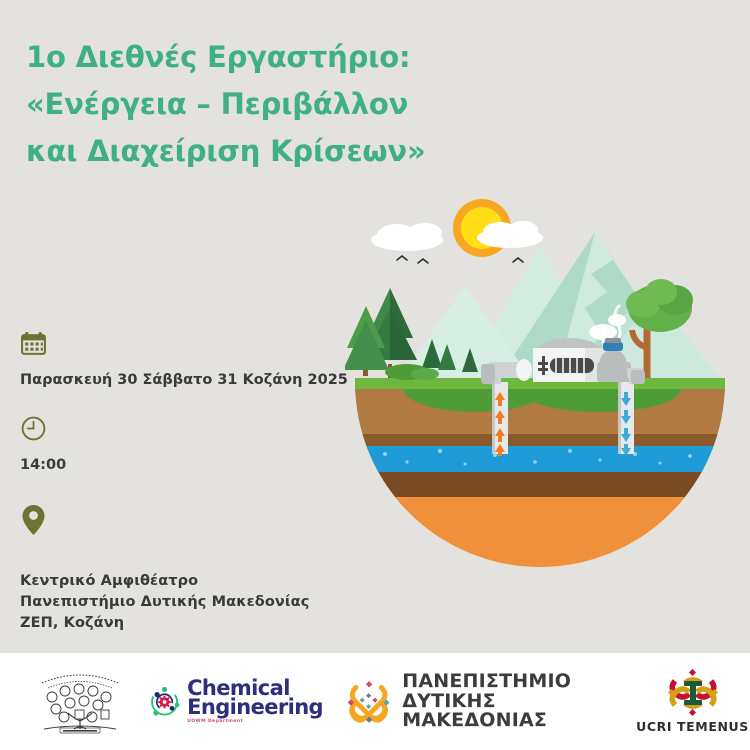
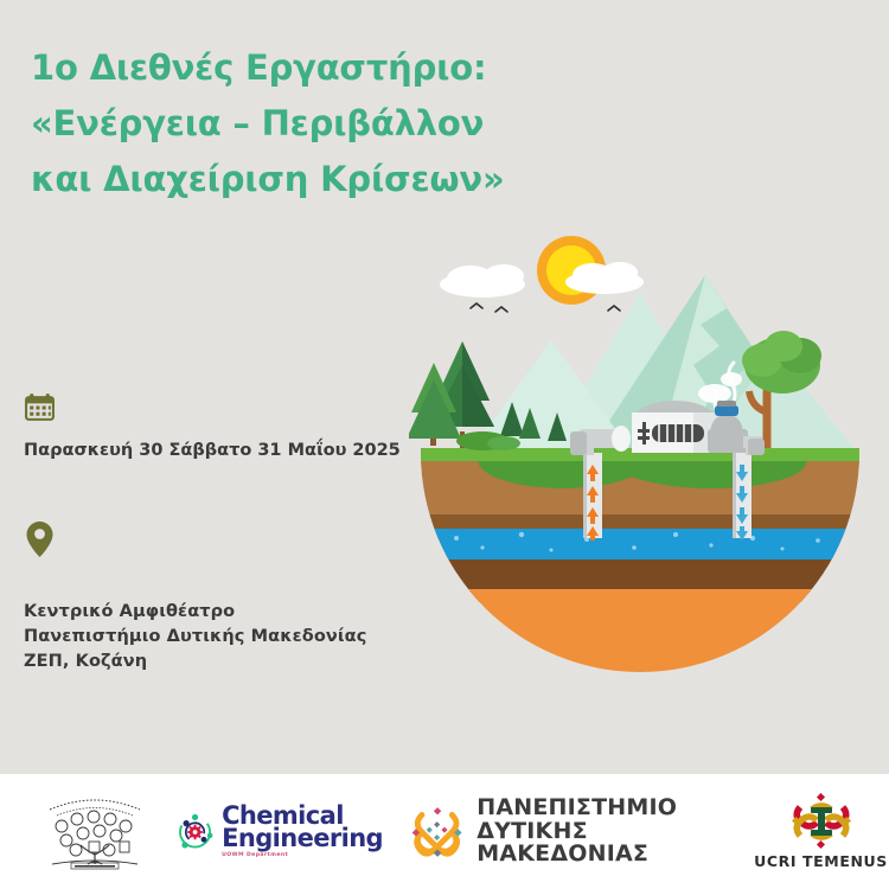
  1ο Διεθνές Εργαστήριο:
  «Ενέργεια – Περιβάλλον
  και Διαχείριση Κρίσεων»
- Παρασκευή 30 Σάββατο 31 Κοζάνη 2025
+ Παρασκευή 30 Σάββατο 31 Μαΐου 2025
- 14:00
  Κεντρικό Αμφιθέατρο
  Πανεπιστήμιο Δυτικής Μακεδονίας
  ΖΕΠ, Κοζάνη
  Chemical
  Engineering
  ΠΑΝΕΠΙΣΤΗΜΙΟ
  ΔΥΤΙΚΗΣ ΜΑΚΕΔΟΝΙΑΣ
  UCRI TEMENUS
